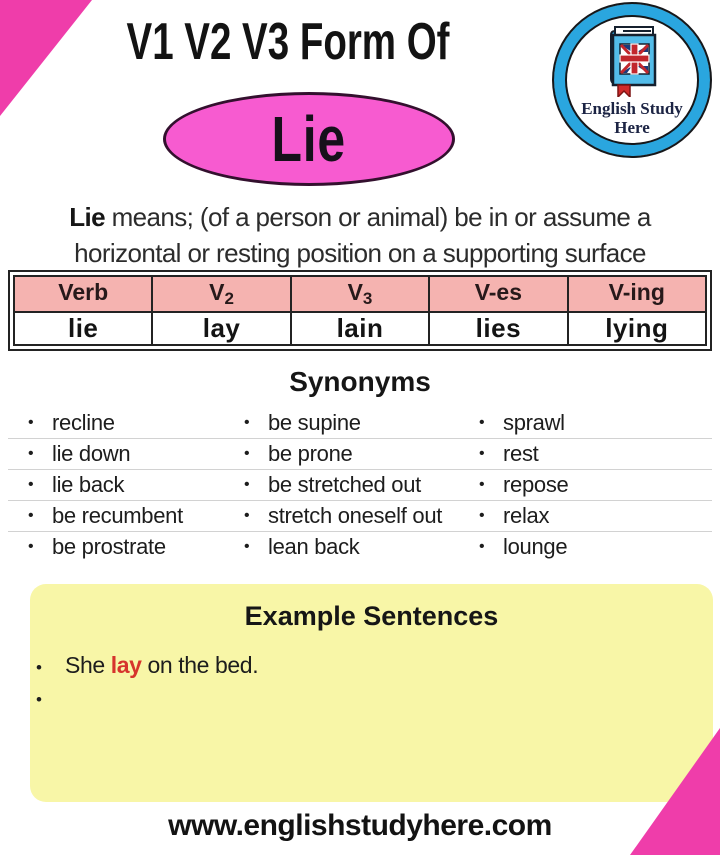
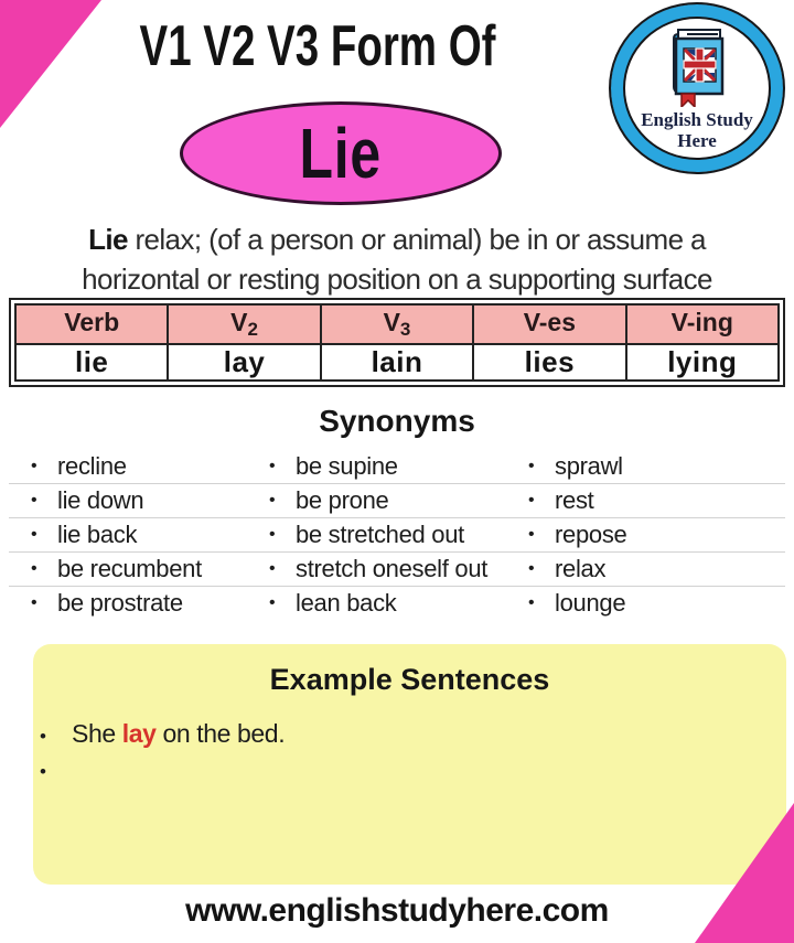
  V1 V2 V3 Form Of
  Lie
  English Study
  Here
- Lie means; (of a person or animal) be in or assume a
+ Lie relax; (of a person or animal) be in or assume a
  horizontal or resting position on a supporting surface
  Verb	V2	V3	V-es	V-ing
  lie	lay	lain	lies	lying
  Synonyms
  •
  recline
  •
  be supine
  •
  sprawl
  •
  lie down
  •
  be prone
  •
  rest
  •
  lie back
  •
  be stretched out
  •
  repose
  •
  be recumbent
  •
  stretch oneself out
  •
  relax
  •
  be prostrate
  •
  lean back
  •
  lounge
  Example Sentences
  •
  She lay on the bed.
  •
  www.englishstudyhere.com
